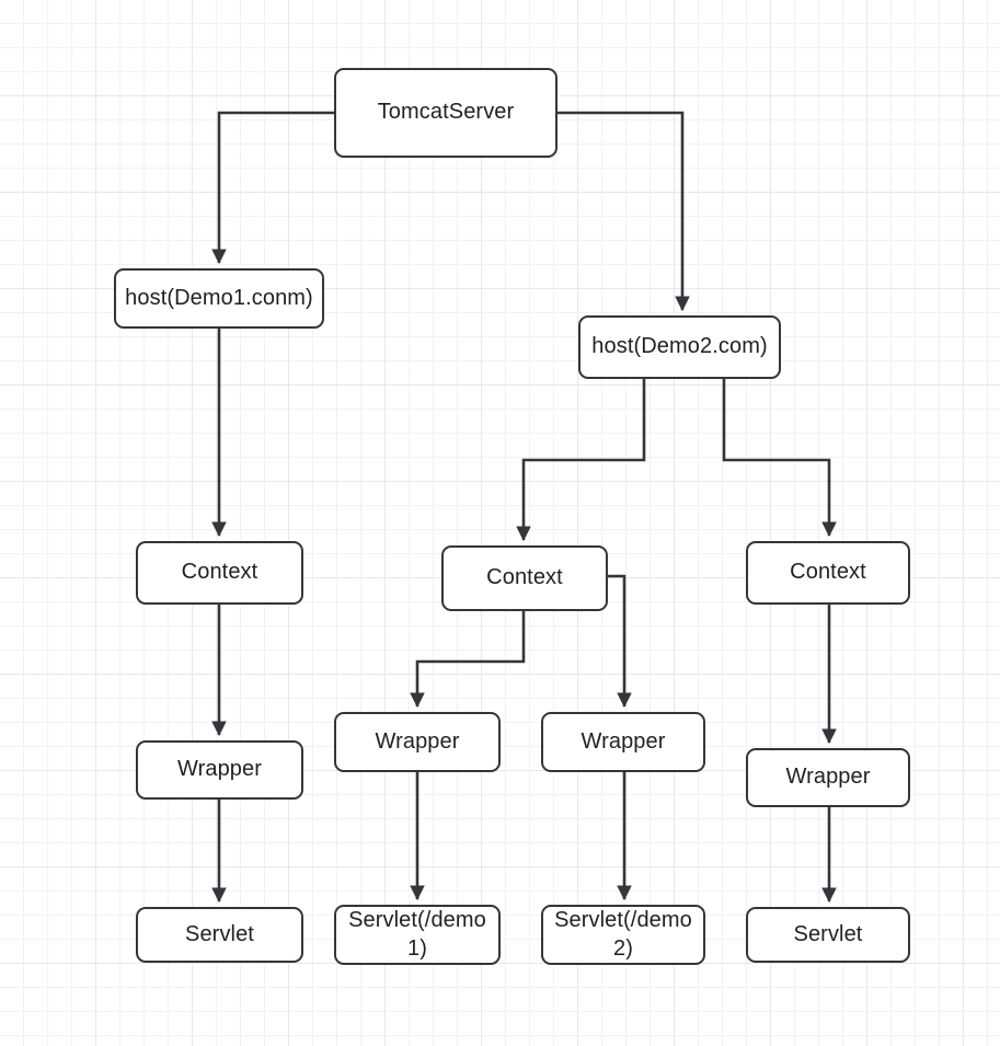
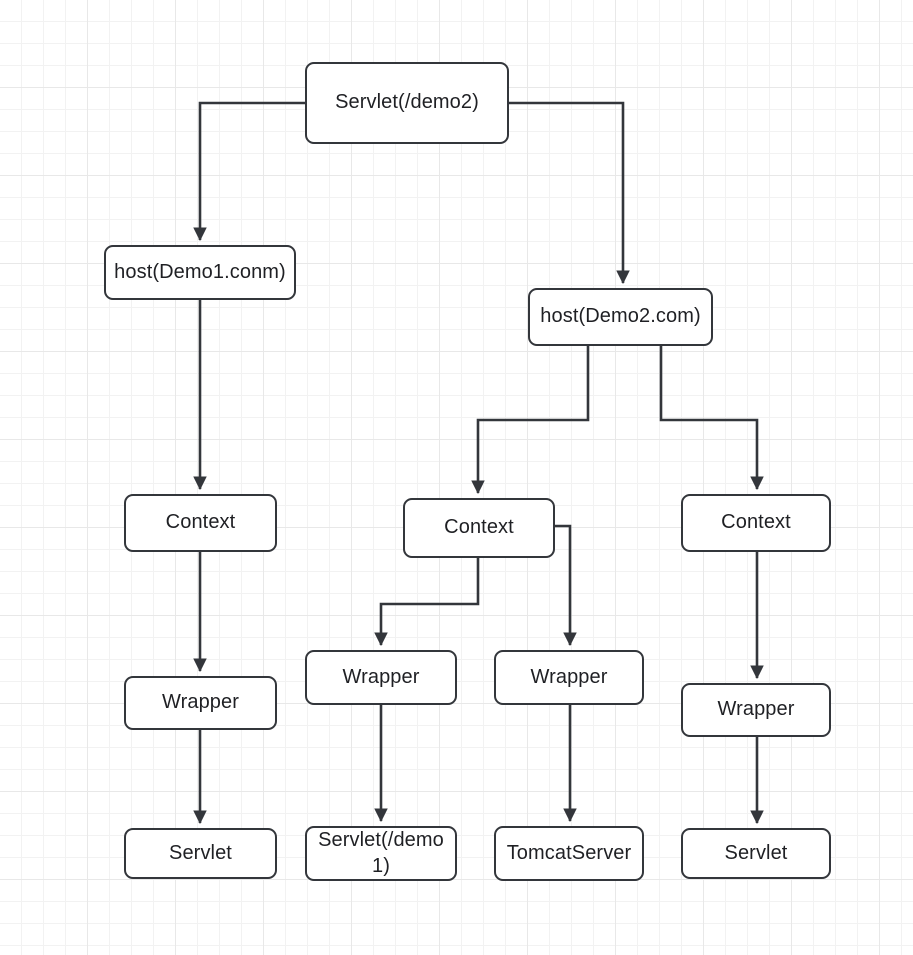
- TomcatServer
+ Servlet(/demo2)
  host(Demo1.conm)
  host(Demo2.com)
  Context
  Context
  Context
  Wrapper
  Wrapper
  Wrapper
  Wrapper
  Servlet
  Servlet(/demo1)
- Servlet(/demo2)
+ TomcatServer
  Servlet
